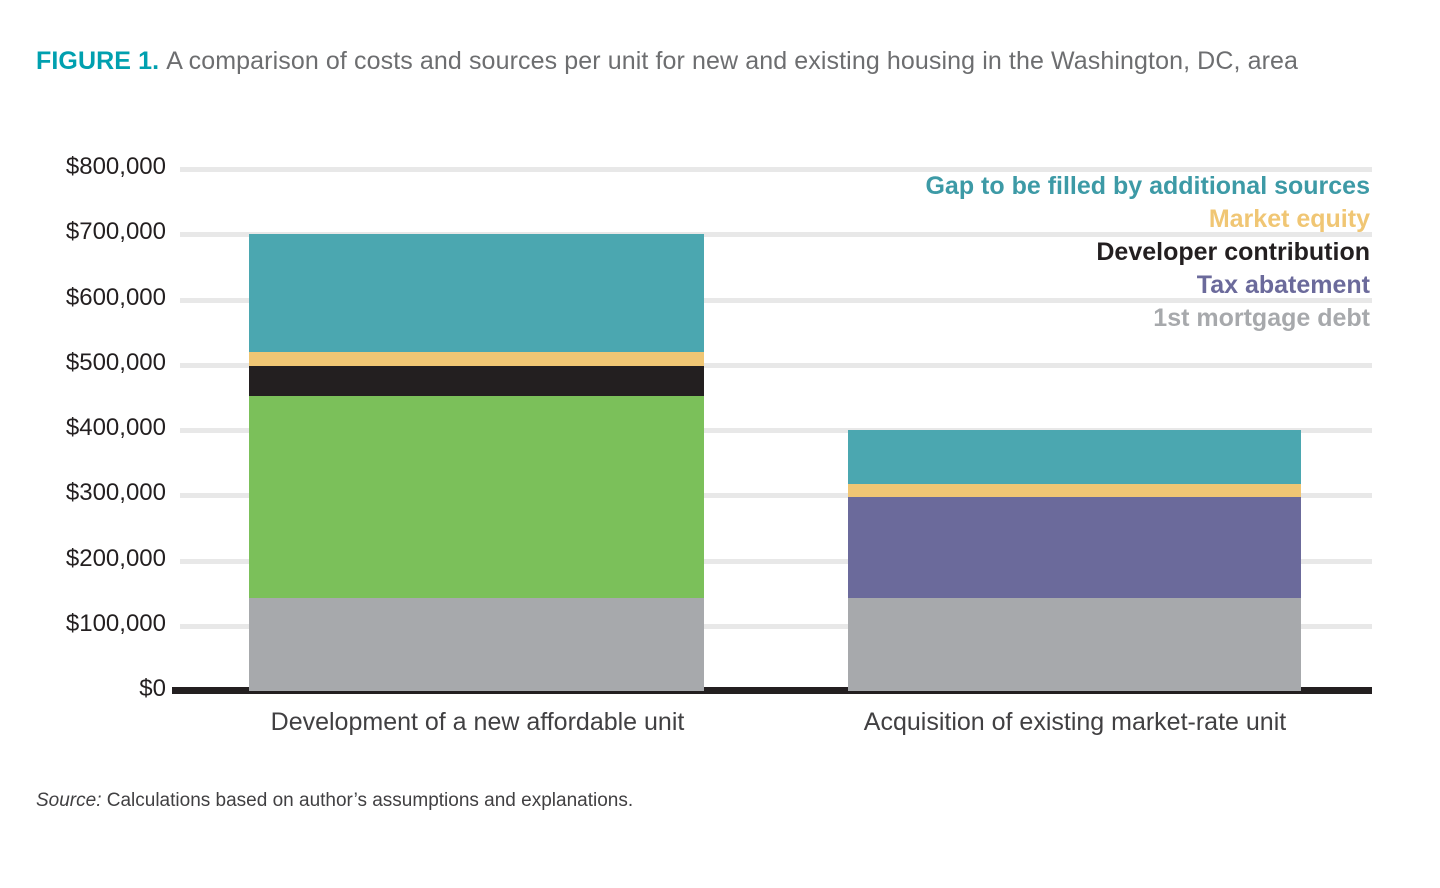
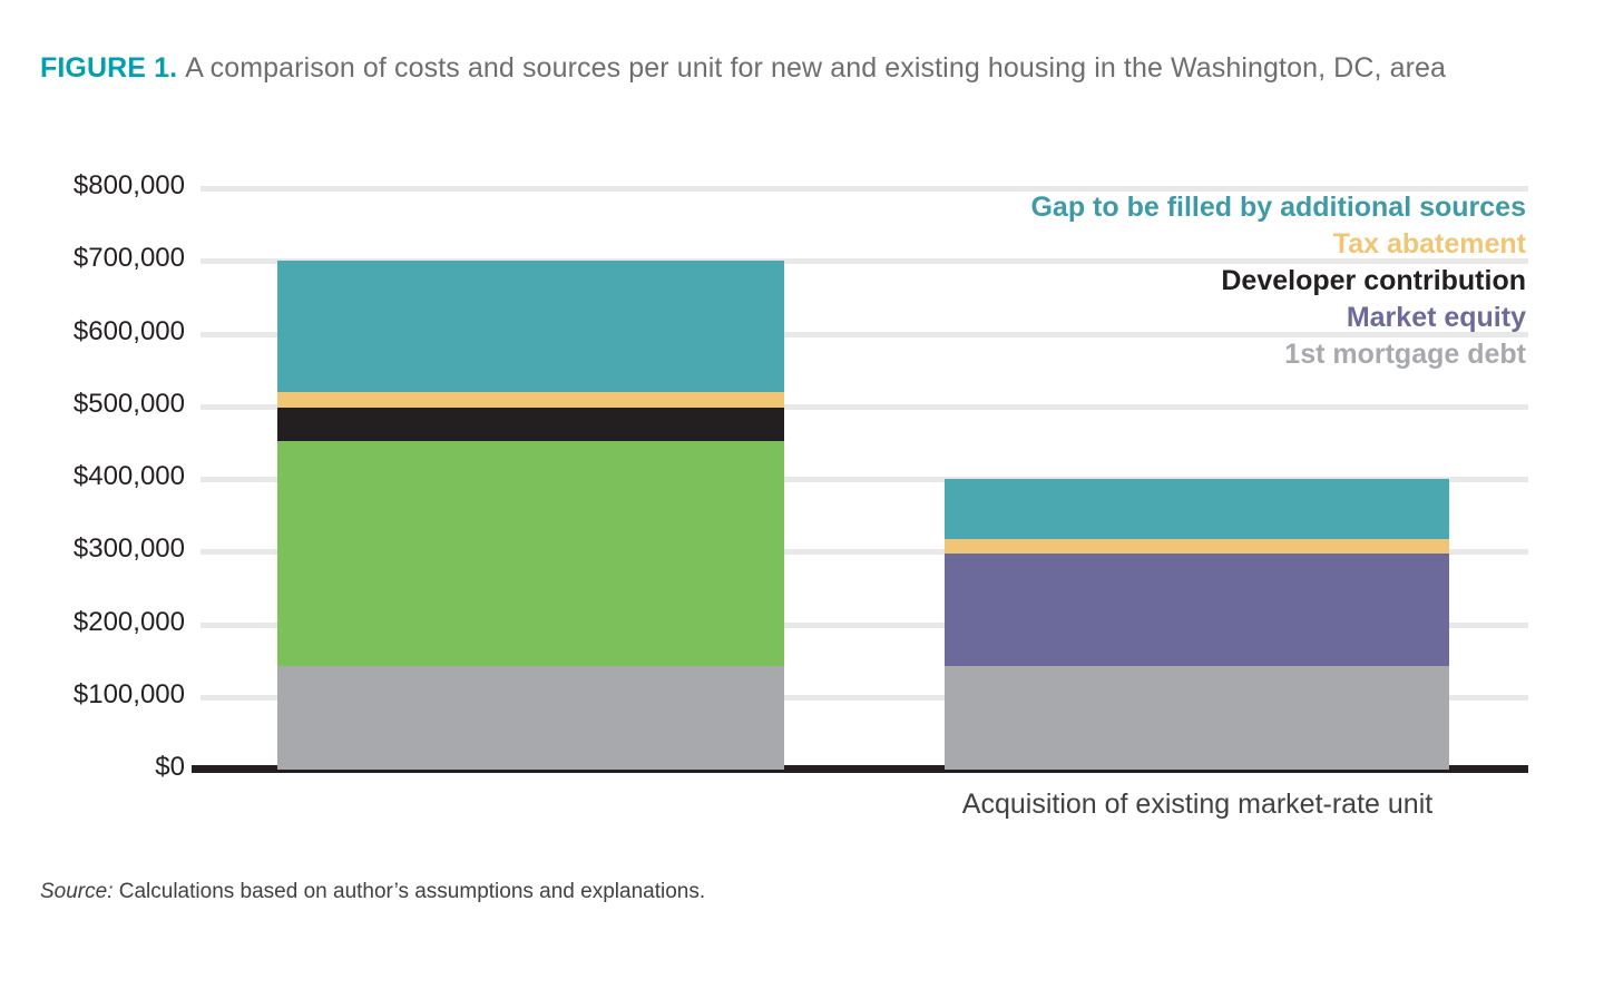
  FIGURE 1. A comparison of costs and sources per unit for new and existing housing in the Washington, DC, area
  $800,000
  $700,000
  $600,000
  $500,000
  $400,000
  $300,000
  $200,000
  $100,000
  $0
- Development of a new affordable unit
  Acquisition of existing market-rate unit
  Gap to be filled by additional sources
- Market equity
+ Tax abatement
  Developer contribution
- Tax abatement
+ Market equity
  1st mortgage debt
  Source: Calculations based on author’s assumptions and explanations.
